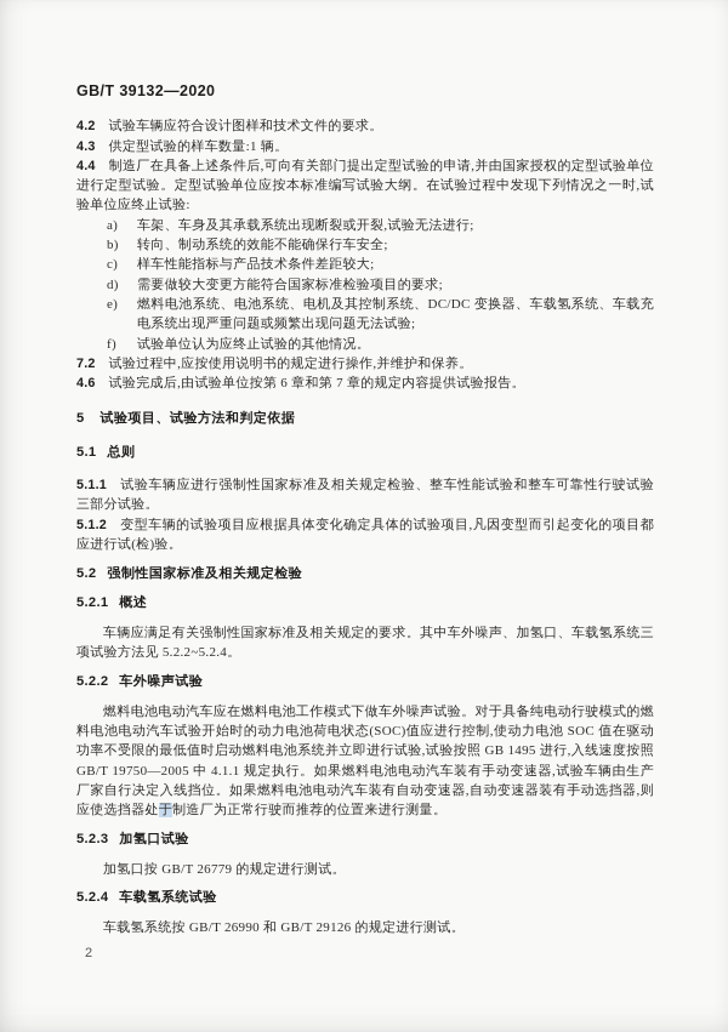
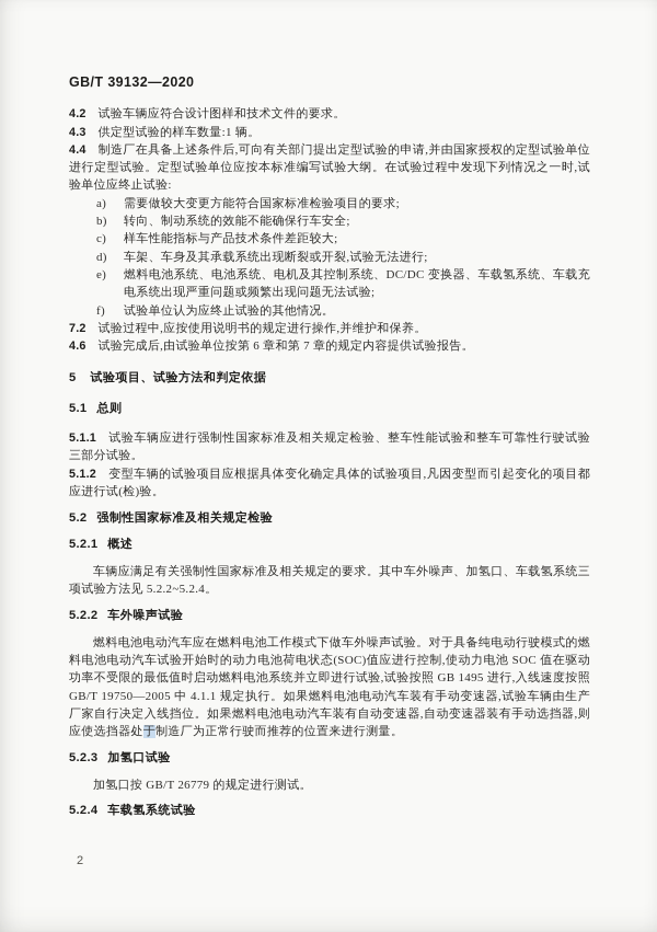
  GB/T 39132—2020
  4.2 试验车辆应符合设计图样和技术文件的要求。
  4.3 供定型试验的样车数量:1 辆。
  4.4 制造厂在具备上述条件后,可向有关部门提出定型试验的申请,并由国家授权的定型试验单位进行定型试验。定型试验单位应按本标准编写试验大纲。在试验过程中发现下列情况之一时,试验单位应终止试验:
  a)
- 车架、车身及其承载系统出现断裂或开裂,试验无法进行;
+ 需要做较大变更方能符合国家标准检验项目的要求;
  b)
  转向、制动系统的效能不能确保行车安全;
  c)
  样车性能指标与产品技术条件差距较大;
  d)
- 需要做较大变更方能符合国家标准检验项目的要求;
+ 车架、车身及其承载系统出现断裂或开裂,试验无法进行;
  e)
  燃料电池系统、电池系统、电机及其控制系统、DC/DC 变换器、车载氢系统、车载充电系统出现严重问题或频繁出现问题无法试验;
  f)
  试验单位认为应终止试验的其他情况。
  7.2 试验过程中,应按使用说明书的规定进行操作,并维护和保养。
  4.6 试验完成后,由试验单位按第 6 章和第 7 章的规定内容提供试验报告。
  5 试验项目、试验方法和判定依据
  5.1 总则
  5.1.1 试验车辆应进行强制性国家标准及相关规定检验、整车性能试验和整车可靠性行驶试验三部分试验。
  5.1.2 变型车辆的试验项目应根据具体变化确定具体的试验项目,凡因变型而引起变化的项目都应进行试(检)验。
  5.2 强制性国家标准及相关规定检验
  5.2.1 概述
  车辆应满足有关强制性国家标准及相关规定的要求。其中车外噪声、加氢口、车载氢系统三项试验方法见 5.2.2~5.2.4。
  5.2.2 车外噪声试验
  燃料电池电动汽车应在燃料电池工作模式下做车外噪声试验。对于具备纯电动行驶模式的燃料电池电动汽车试验开始时的动力电池荷电状态(SOC)值应进行控制,使动力电池 SOC 值在驱动功率不受限的最低值时启动燃料电池系统并立即进行试验,试验按照 GB 1495 进行,入线速度按照 GB/T 19750—2005 中 4.1.1 规定执行。如果燃料电池电动汽车装有手动变速器,试验车辆由生产厂家自行决定入线挡位。如果燃料电池电动汽车装有自动变速器,自动变速器装有手动选挡器,则应使选挡器处于制造厂为正常行驶而推荐的位置来进行测量。
  5.2.3 加氢口试验
  加氢口按 GB/T 26779 的规定进行测试。
  5.2.4 车载氢系统试验
- 车载氢系统按 GB/T 26990 和 GB/T 29126 的规定进行测试。
  2
